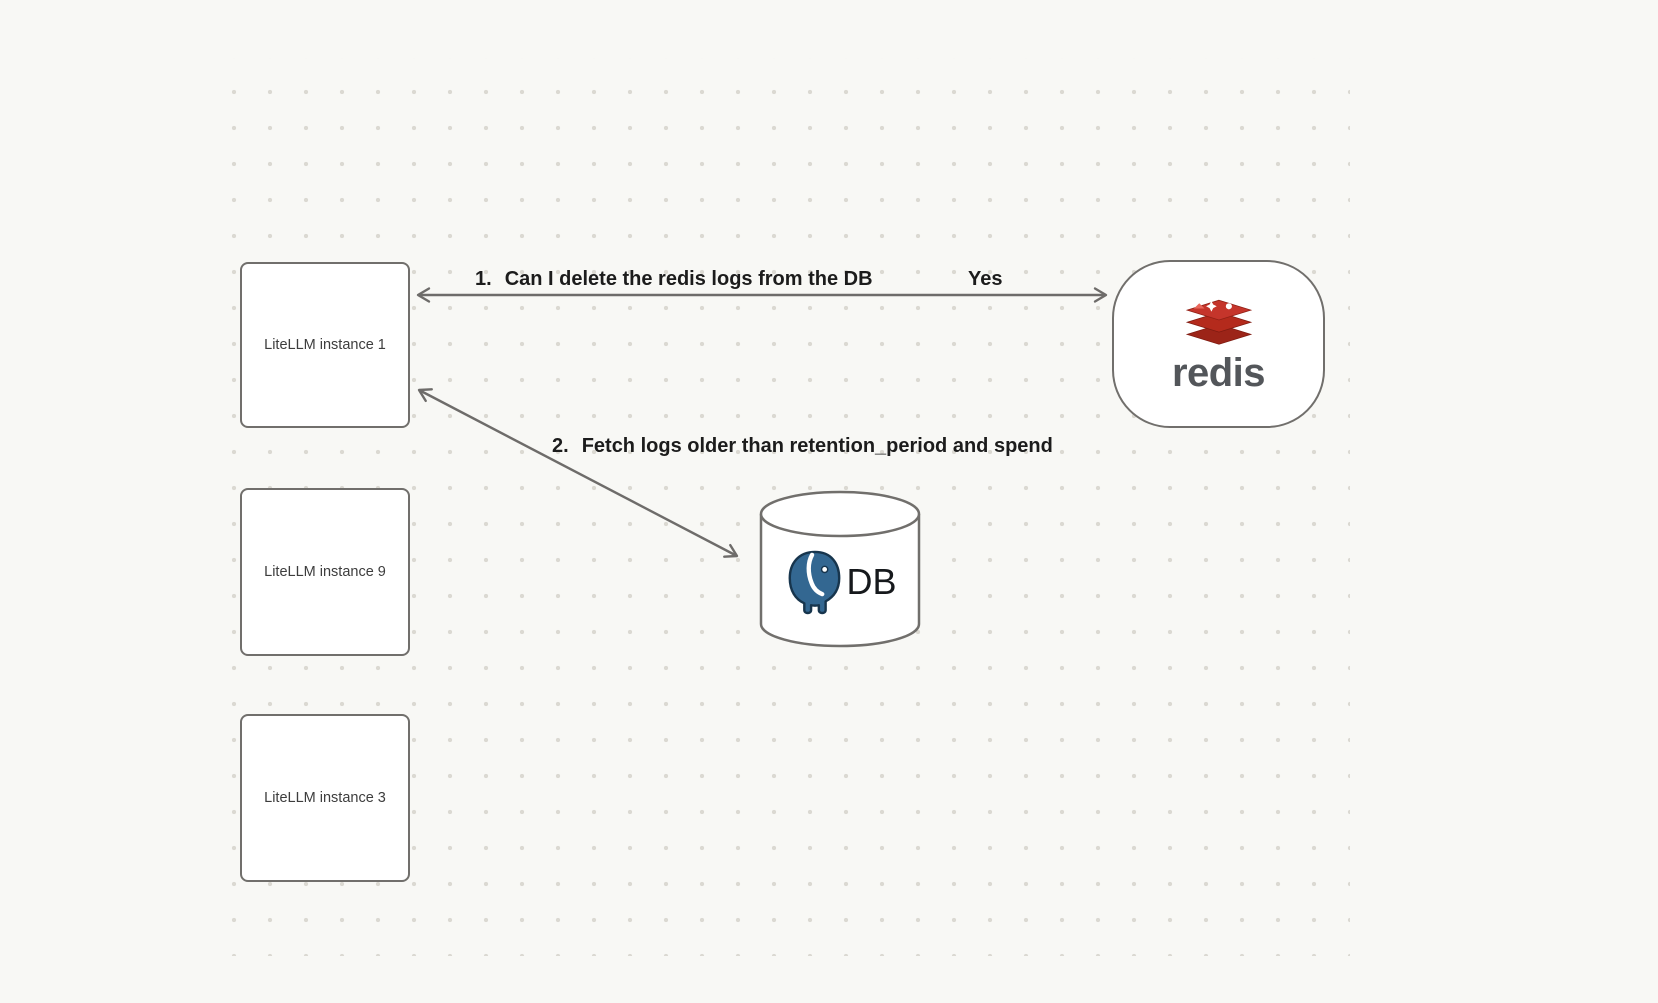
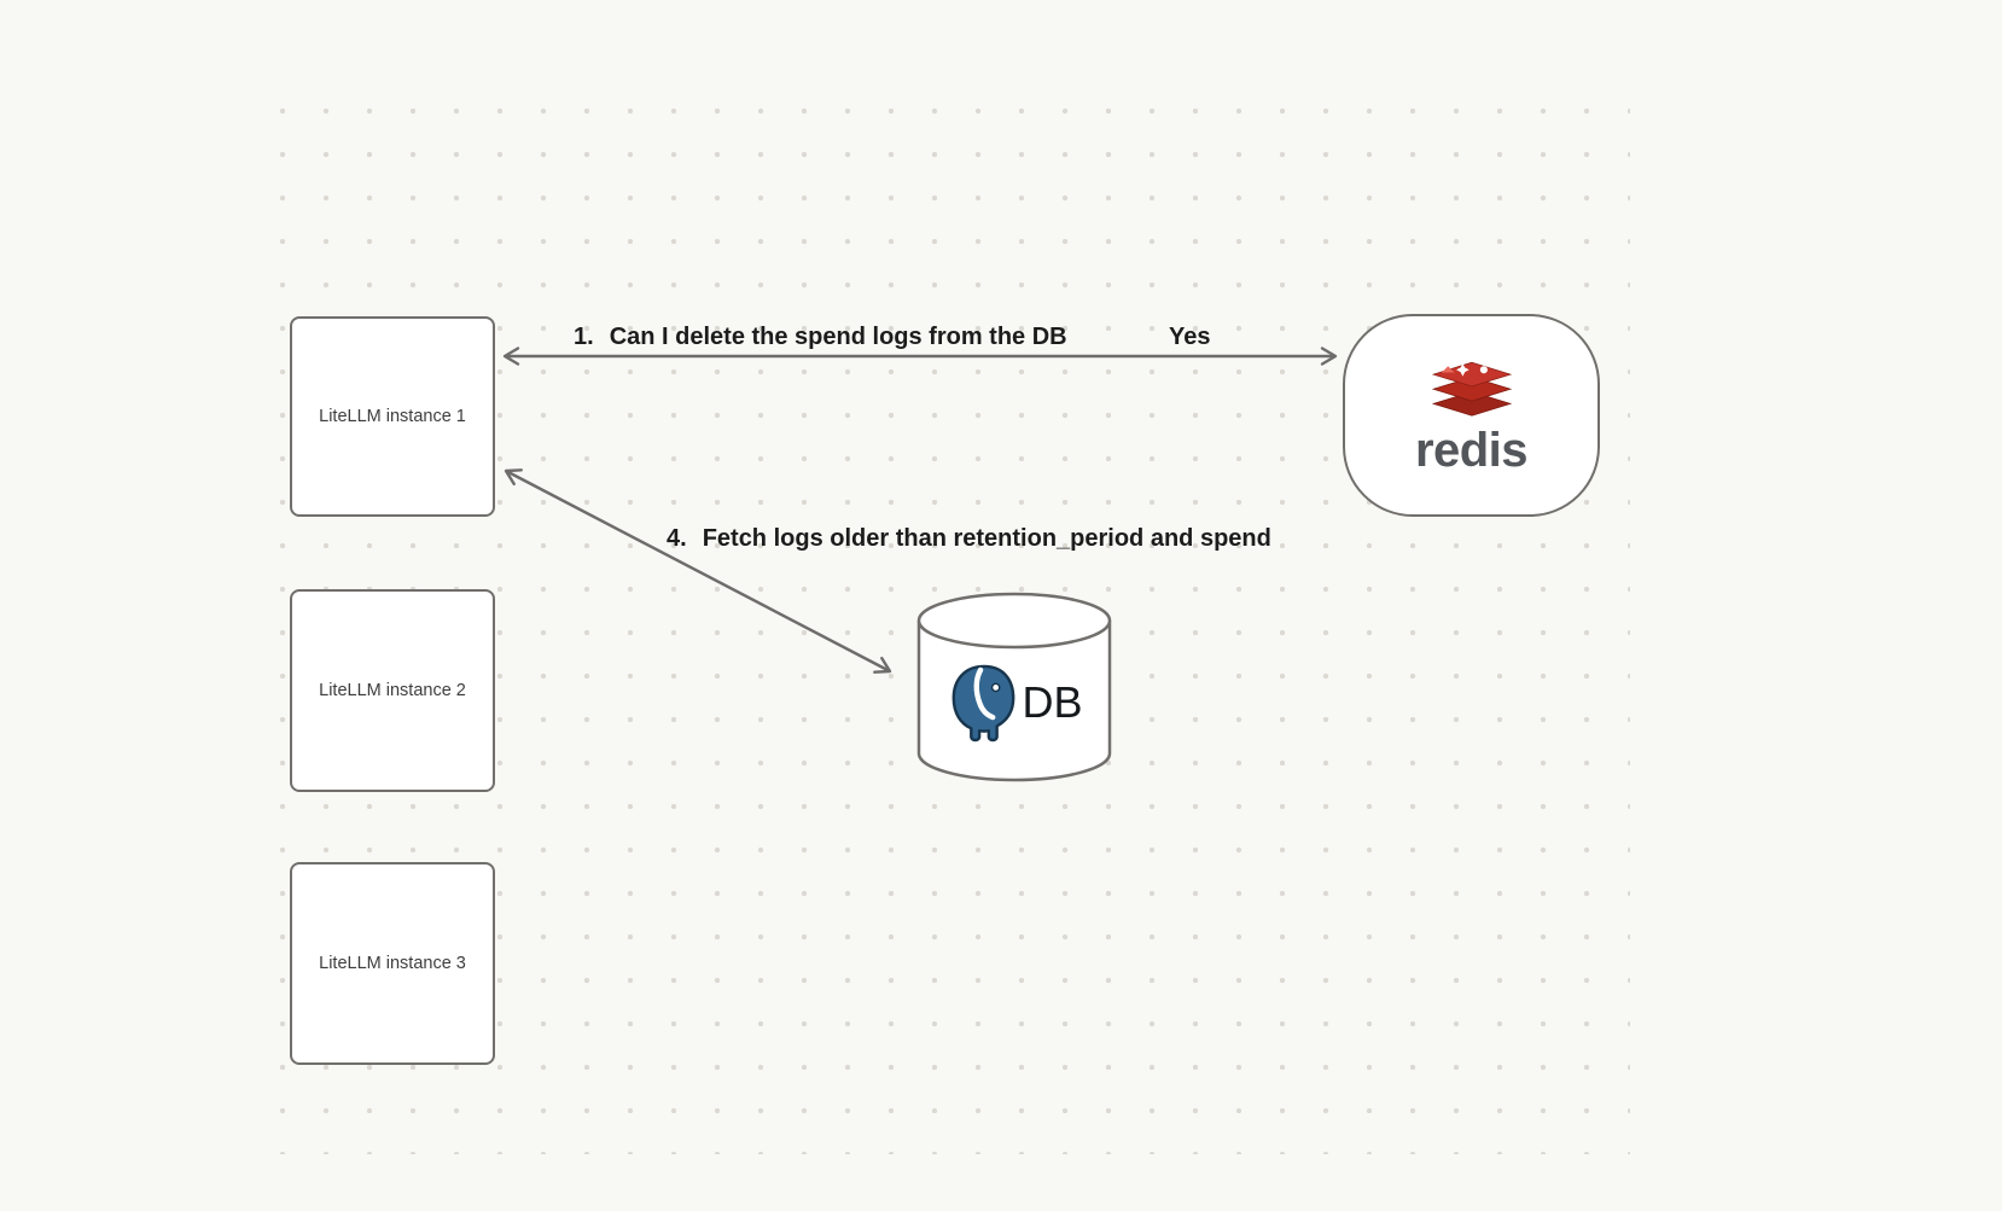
  LiteLLM instance 1
- LiteLLM instance 9
+ LiteLLM instance 2
  LiteLLM instance 3
  redis
  DB
  1.
- Can I delete the redis logs from the DB
+ Can I delete the spend logs from the DB
  Yes
- 2.
+ 4.
  Fetch logs older than retention_period and spend
